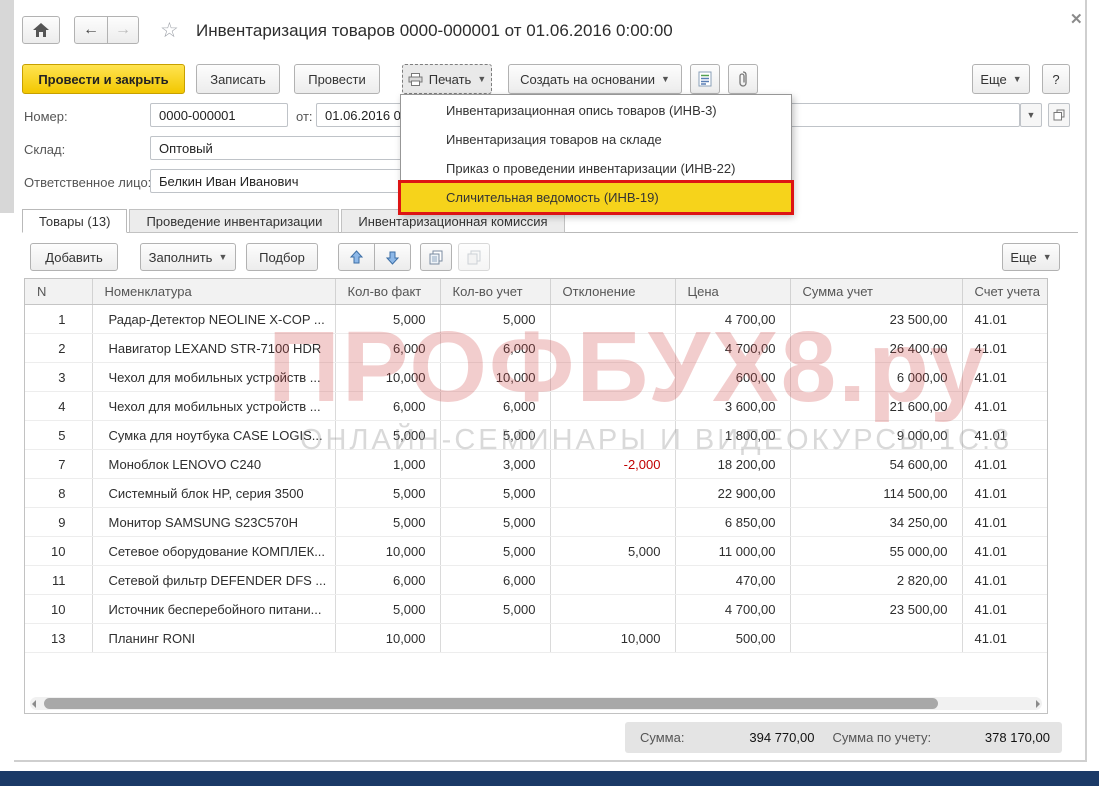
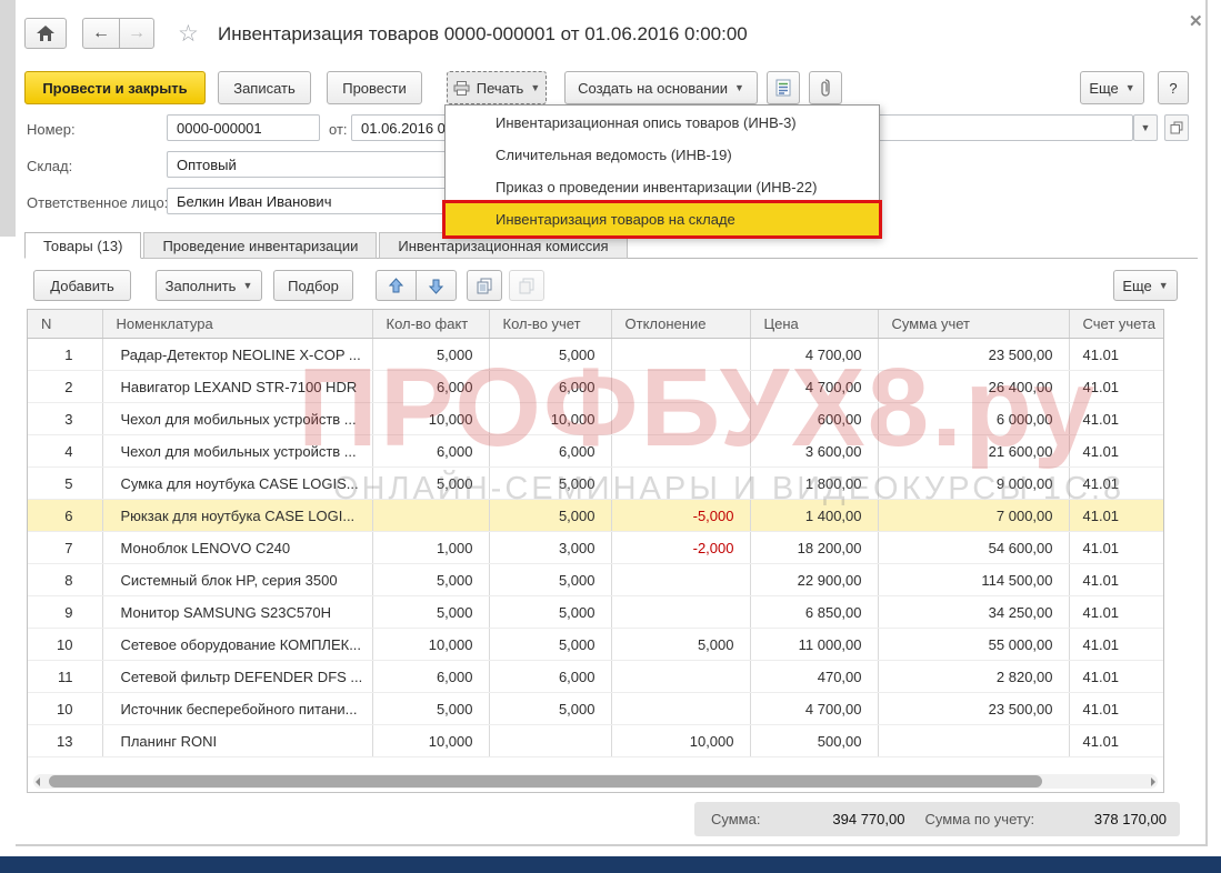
  ←
  →
  ☆
  Инвентаризация товаров 0000-000001 от 01.06.2016 0:00:00
  ✕
  Провести и закрыть
  Записать
  Провести
  Печать
  ▼
  Создать на основании
  ▼
  Еще
  ▼
  ?
  Номер:
  0000-000001
  от:
  ▼
  Склад:
  Оптовый
  Ответственное лицо
  Белкин Иван Иванович
  Товары (13)
  Проведение инвентаризации
  Инвентаризационная комиссия
  Добавить
  Заполнить
  ▼
  Подбор
  Еще
  ▼
  N	Номенклатура	Кол-во факт	Кол-во учет	Отклонение	Цена	Сумма учет	Счет учета
  1	Радар-Детектор NEOLINE X-COP ...	5,000	5,000		4 700,00	23 500,00	41.01
  2	Навигатор LEXAND STR-7100 HDR	6,000	6,000		4 700,00	26 400,00	41.01
  3	Чехол для мобильных устройств ...	10,000	10,000		600,00	6 000,00	41.01
  4	Чехол для мобильных устройств ...	6,000	6,000		3 600,00	21 600,00	41.01
  5	Сумка для ноутбука CASE LOGIS...	5,000	5,000		1 800,00	9 000,00	41.01
+ 6	Рюкзак для ноутбука CASE LOGI...		5,000	-5,000	1 400,00	7 000,00	41.01
  7	Моноблок LENOVO C240	1,000	3,000	-2,000	18 200,00	54 600,00	41.01
  8	Системный блок HP, серия 3500	5,000	5,000		22 900,00	114 500,00	41.01
  9	Монитор SAMSUNG S23C570H	5,000	5,000		6 850,00	34 250,00	41.01
  10	Сетевое оборудование КОМПЛЕК...	10,000	5,000	5,000	11 000,00	55 000,00	41.01
  11	Сетевой фильтр DEFENDER DFS ...	6,000	6,000		470,00	2 820,00	41.01
  10	Источник бесперебойного питани...	5,000	5,000		4 700,00	23 500,00	41.01
  13	Планинг RONI	10,000		10,000	500,00		41.01
  ПРОФБУХ8.ру
  ОНЛАЙН-СЕМИНАРЫ И ВИДЕОКУРСЫ 1С:8
  Инвентаризационная опись товаров (ИНВ-3)
- Инвентаризация товаров на складе
+ Сличительная ведомость (ИНВ-19)
  Приказ о проведении инвентаризации (ИНВ-22)
- Сличительная ведомость (ИНВ-19)
+ Инвентаризация товаров на складе
  Сумма:
  394 770,00
  Сумма по учету:
  378 170,00
